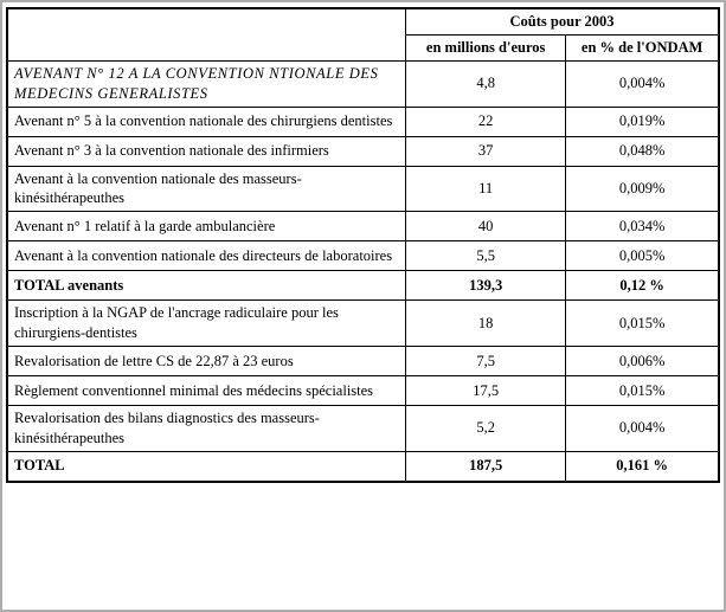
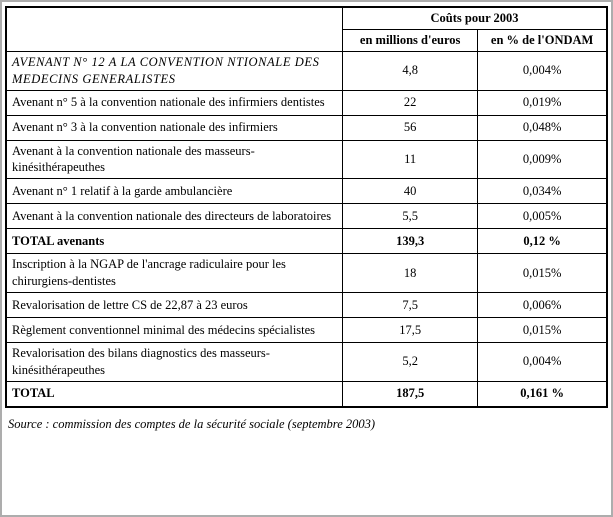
  	Coûts pour 2003
  en millions d'euros	en % de l'ONDAM
  AVENANT N° 12 A LA CONVENTION NTIONALE DES MEDECINS GENERALISTES	4,8	0,004%
- Avenant n° 5 à la convention nationale des chirurgiens dentistes	22	0,019%
+ Avenant n° 5 à la convention nationale des infirmiers dentistes	22	0,019%
- Avenant n° 3 à la convention nationale des infirmiers	37	0,048%
+ Avenant n° 3 à la convention nationale des infirmiers	56	0,048%
  Avenant à la convention nationale des masseurs-kinésithérapeuthes	11	0,009%
  Avenant n° 1 relatif à la garde ambulancière	40	0,034%
  Avenant à la convention nationale des directeurs de laboratoires	5,5	0,005%
  TOTAL avenants	139,3	0,12 %
  Inscription à la NGAP de l'ancrage radiculaire pour les chirurgiens-dentistes	18	0,015%
  Revalorisation de lettre CS de 22,87 à 23 euros	7,5	0,006%
  Règlement conventionnel minimal des médecins spécialistes	17,5	0,015%
  Revalorisation des bilans diagnostics des masseurs-kinésithérapeuthes	5,2	0,004%
  TOTAL	187,5	0,161 %
+ Source : commission des comptes de la sécurité sociale (septembre 2003)
